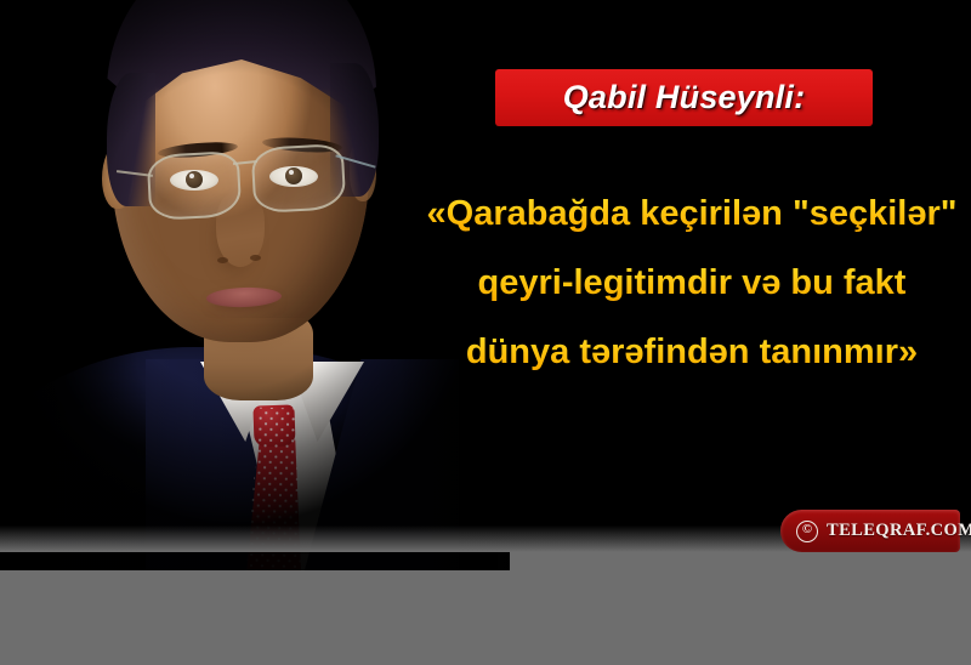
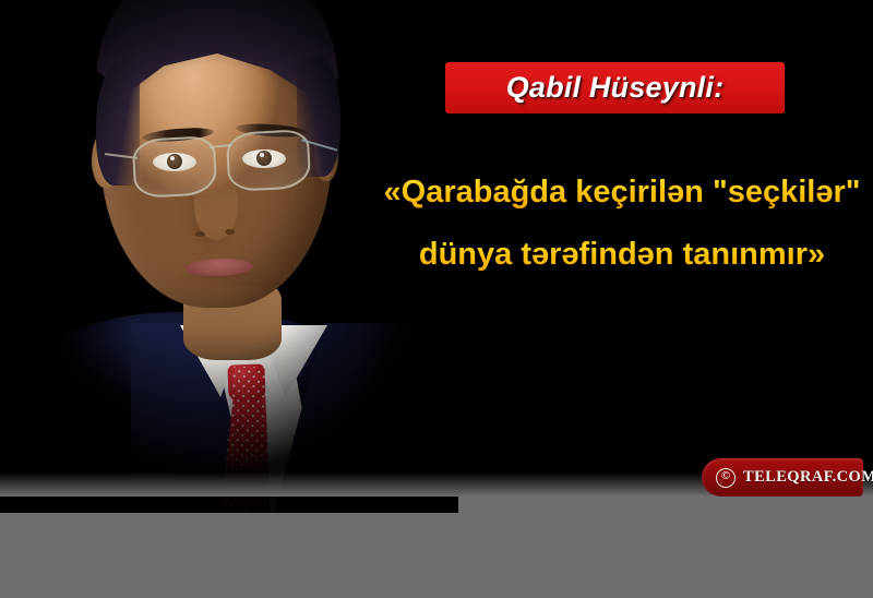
  Qabil Hüseynli:
  «Qarabağda keçirilən "seçkilər"
- qeyri-legitimdir və bu fakt
  dünya tərəfindən tanınmır»
  ©
  TELEQRAF.COM
